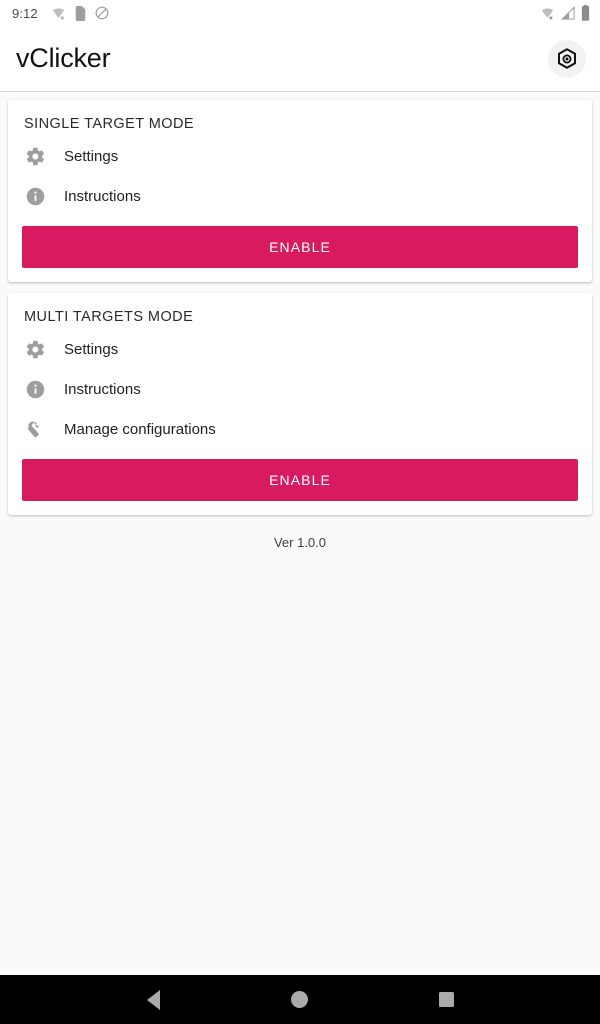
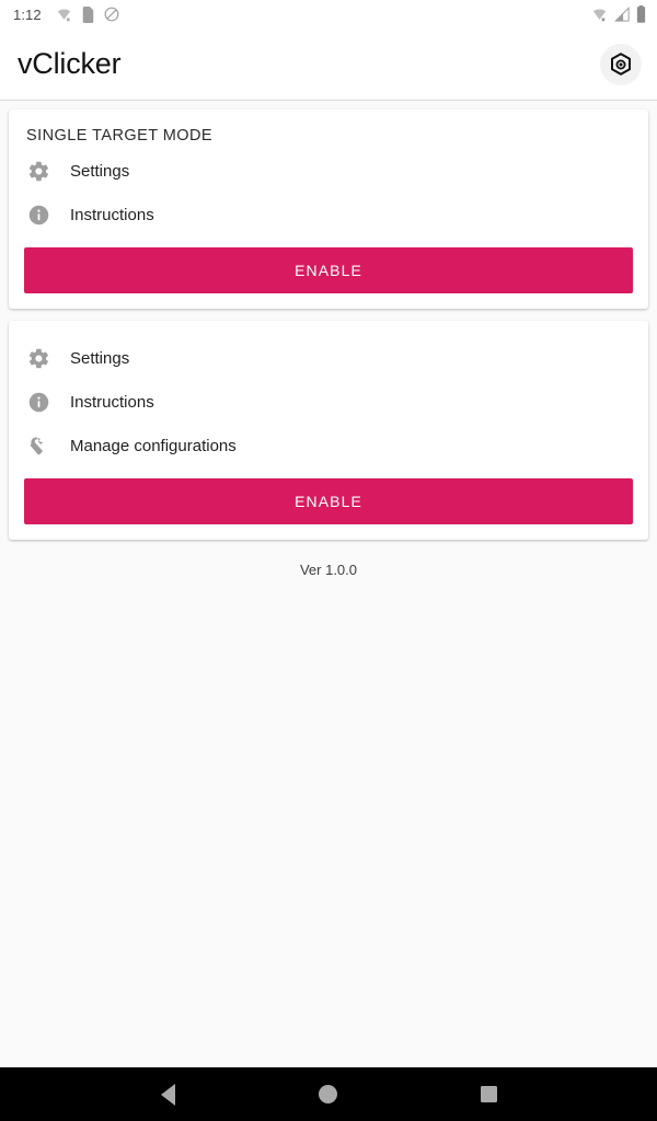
- 9:12
+ 1:12
  vClicker
  SINGLE TARGET MODE
  Settings
  Instructions
  ENABLE
- MULTI TARGETS MODE
  Settings
  Instructions
  Manage configurations
  ENABLE
  Ver 1.0.0
